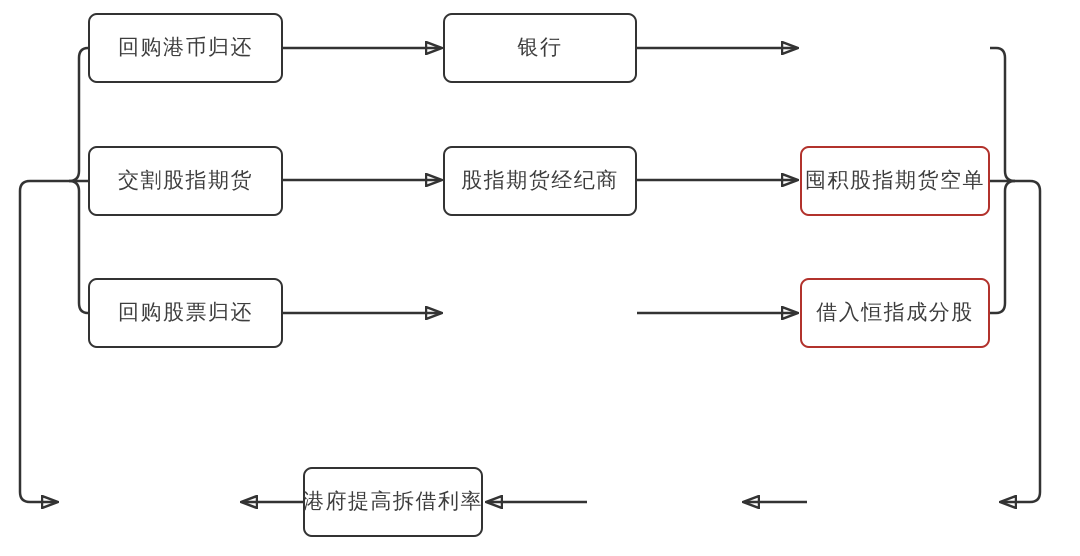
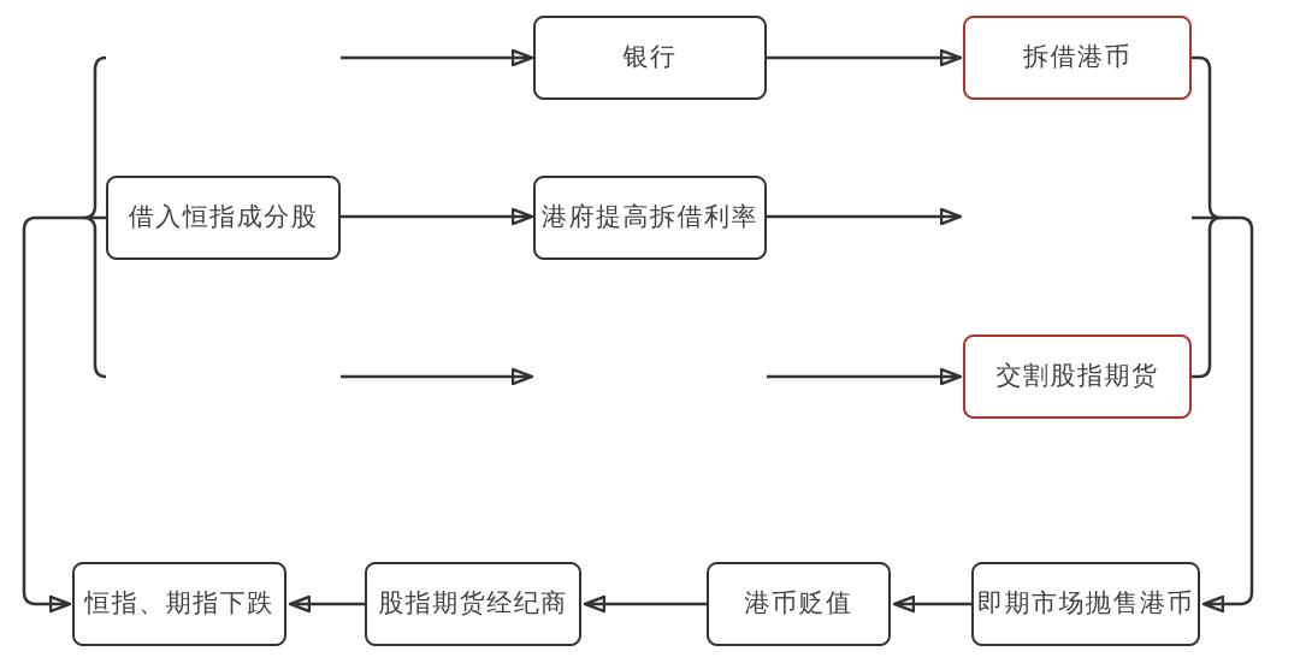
- 回购港币归还
  银行
+ 拆借港币
- 交割股指期货
+ 借入恒指成分股
- 股指期货经纪商
+ 港府提高拆借利率
- 囤积股指期货空单
- 回购股票归还
- 借入恒指成分股
+ 交割股指期货
+ 恒指、期指下跌
- 港府提高拆借利率
+ 股指期货经纪商
+ 港币贬值
+ 即期市场抛售港币
